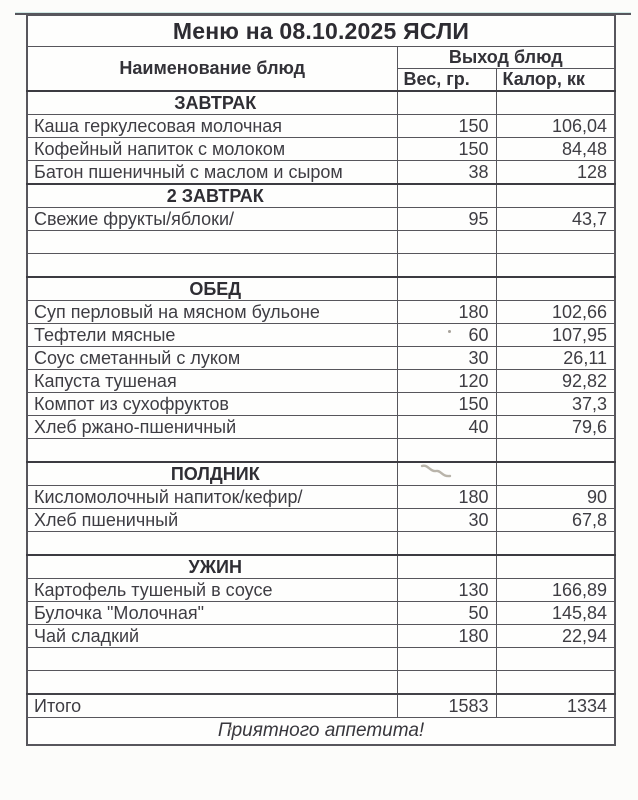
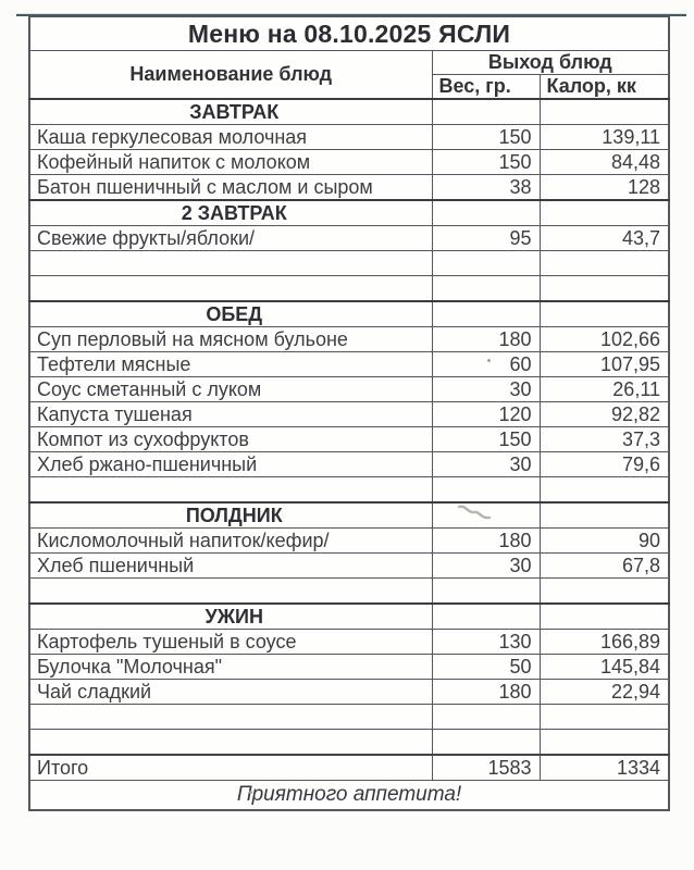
  Меню на 08.10.2025 ЯСЛИ
  Наименование блюд	Выход блюд
  Вес, гр.	Калор, кк
  ЗАВТРАК
- Каша геркулесовая молочная	150	106,04
+ Каша геркулесовая молочная	150	139,11
  Кофейный напиток с молоком	150	84,48
  Батон пшеничный с маслом и сыром	38	128
  2 ЗАВТРАК
  Свежие фрукты/яблоки/	95	43,7
  ОБЕД
  Суп перловый на мясном бульоне	180	102,66
  Тефтели мясные	60	107,95
  Соус сметанный с луком	30	26,11
  Капуста тушеная	120	92,82
  Компот из сухофруктов	150	37,3
- Хлеб ржано-пшеничный	40	79,6
+ Хлеб ржано-пшеничный	30	79,6
  ПОЛДНИК
  Кисломолочный напиток/кефир/	180	90
  Хлеб пшеничный	30	67,8
  УЖИН
  Картофель тушеный в соусе	130	166,89
  Булочка "Молочная"	50	145,84
  Чай сладкий	180	22,94
  Итого	1583	1334
  Приятного аппетита!
